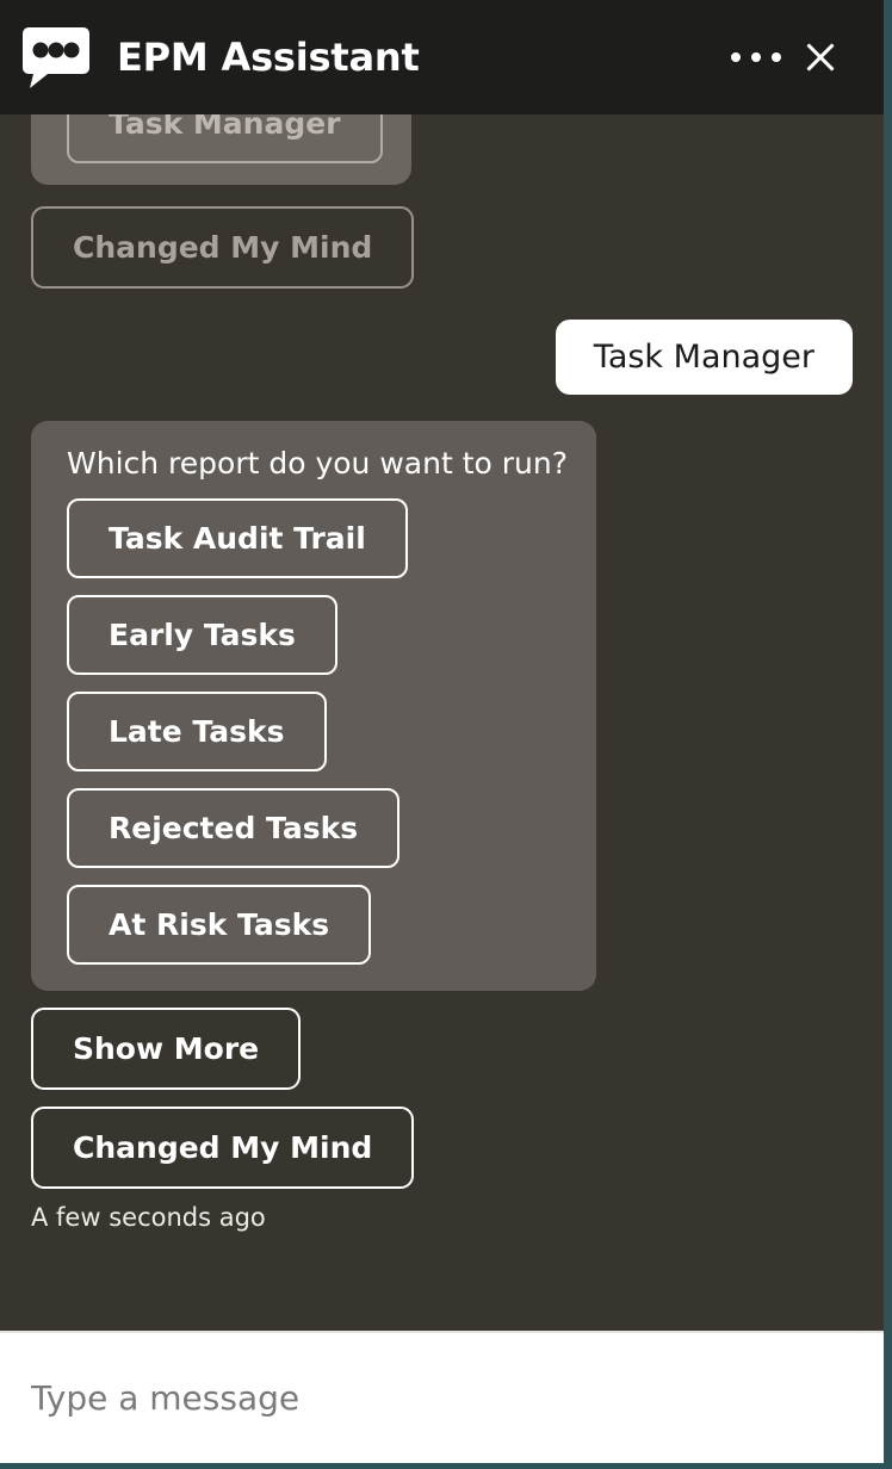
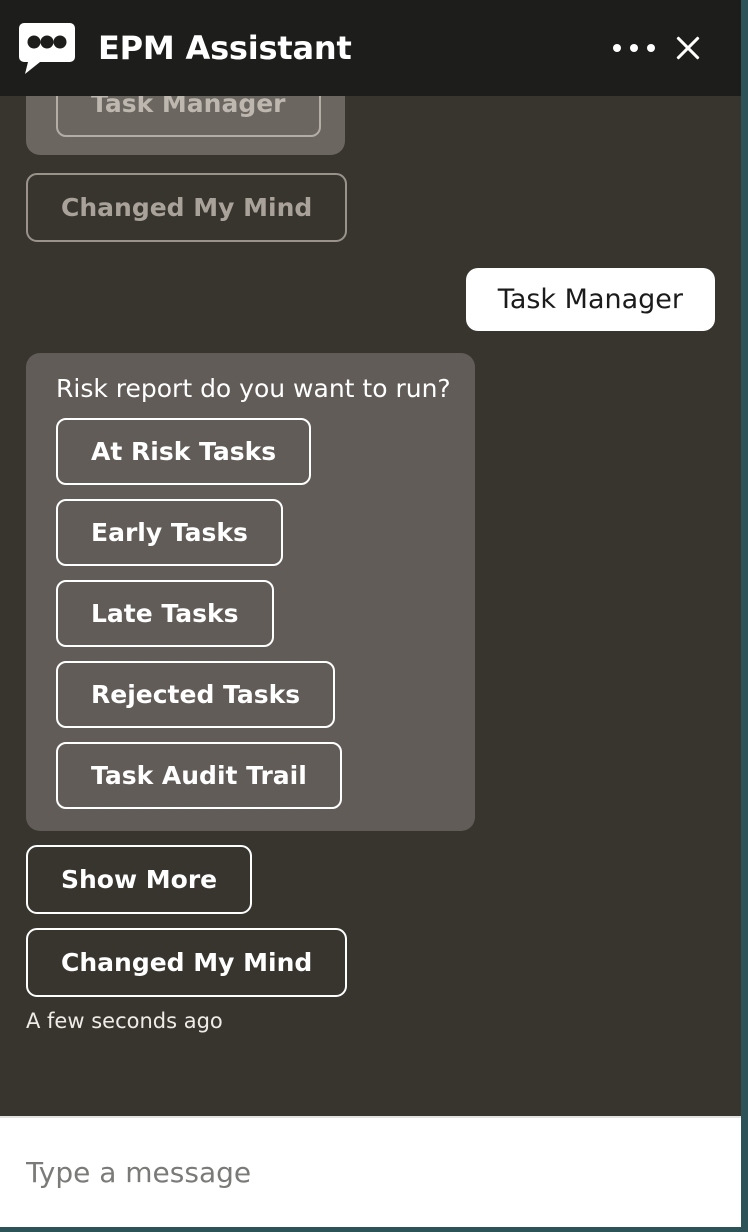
  EPM Assistant
  Task Manager
  Changed My Mind
  Task Manager
- Which report do you want to run?
+ Risk report do you want to run?
- Task Audit Trail
+ At Risk Tasks
  Early Tasks
  Late Tasks
  Rejected Tasks
- At Risk Tasks
+ Task Audit Trail
  Show More
  Changed My Mind
  A few seconds ago
  Type a message
